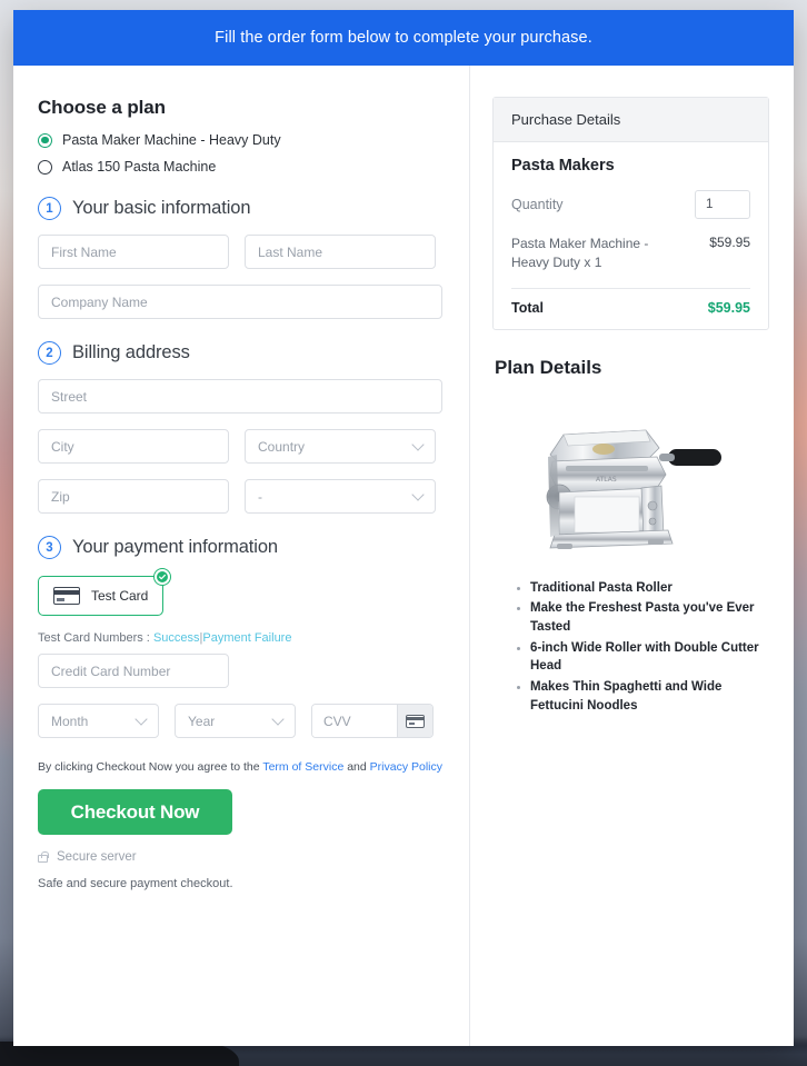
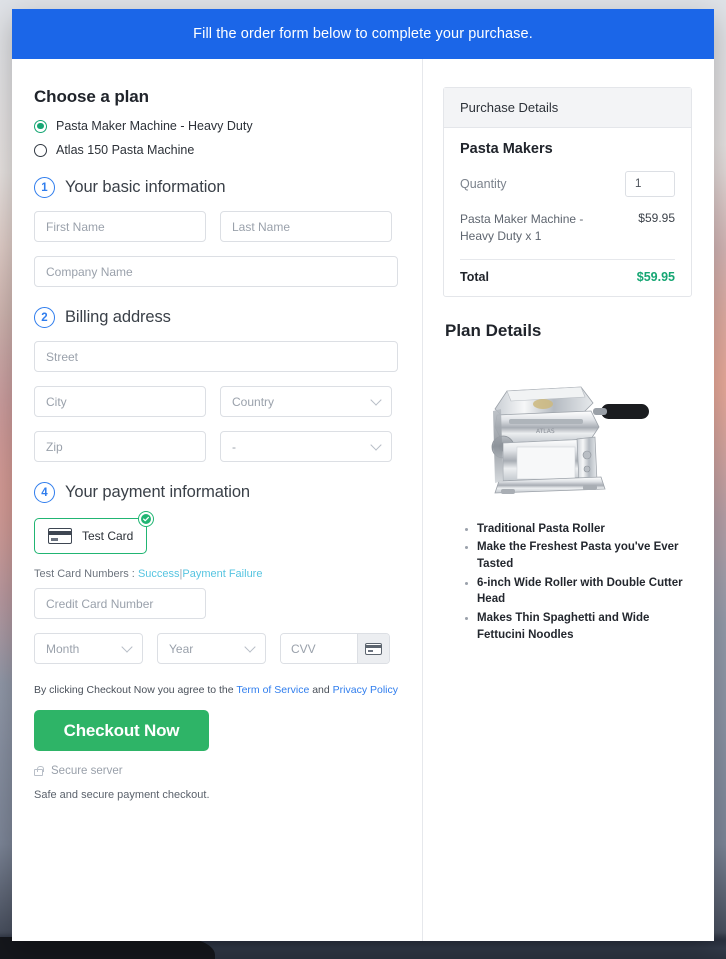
  Fill the order form below to complete your purchase.
  Choose a plan
  Pasta Maker Machine - Heavy Duty
  Atlas 150 Pasta Machine
  1
  Your basic information
  First Name
  Last Name
  Company Name
  2
  Billing address
  Street
  City
  Country
  Zip
  -
- 3
+ 4
  Your payment information
  Test Card
  Test Card Numbers : Success|Payment Failure
  Credit Card Number
  Month
  Year
  CVV
  By clicking Checkout Now you agree to the Term of Service and Privacy Policy
  Checkout Now
  Secure server
  Safe and secure payment checkout.
  Purchase Details
  Pasta Makers
  Quantity
  1
  Pasta Maker Machine - Heavy Duty x 1
  $59.95
  Total
  $59.95
  Plan Details
  Traditional Pasta Roller
  Make the Freshest Pasta you've Ever Tasted
  6-inch Wide Roller with Double Cutter Head
  Makes Thin Spaghetti and Wide Fettucini Noodles
